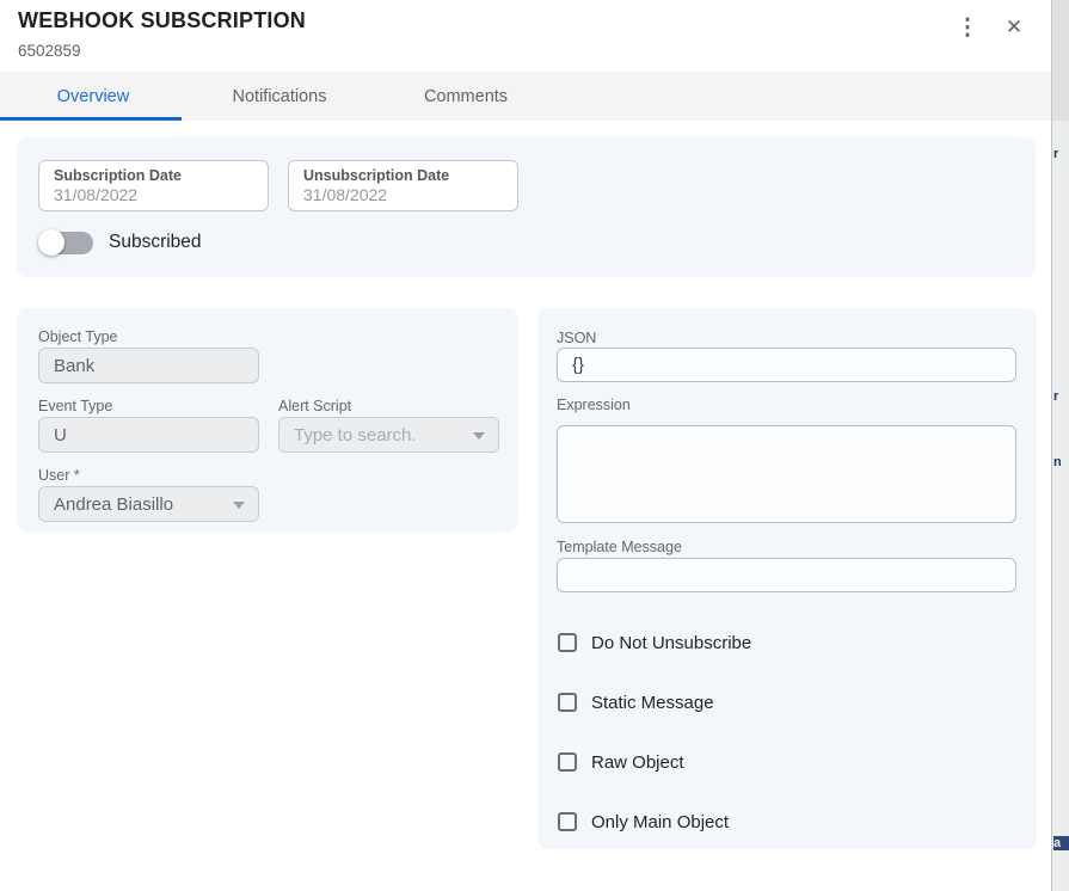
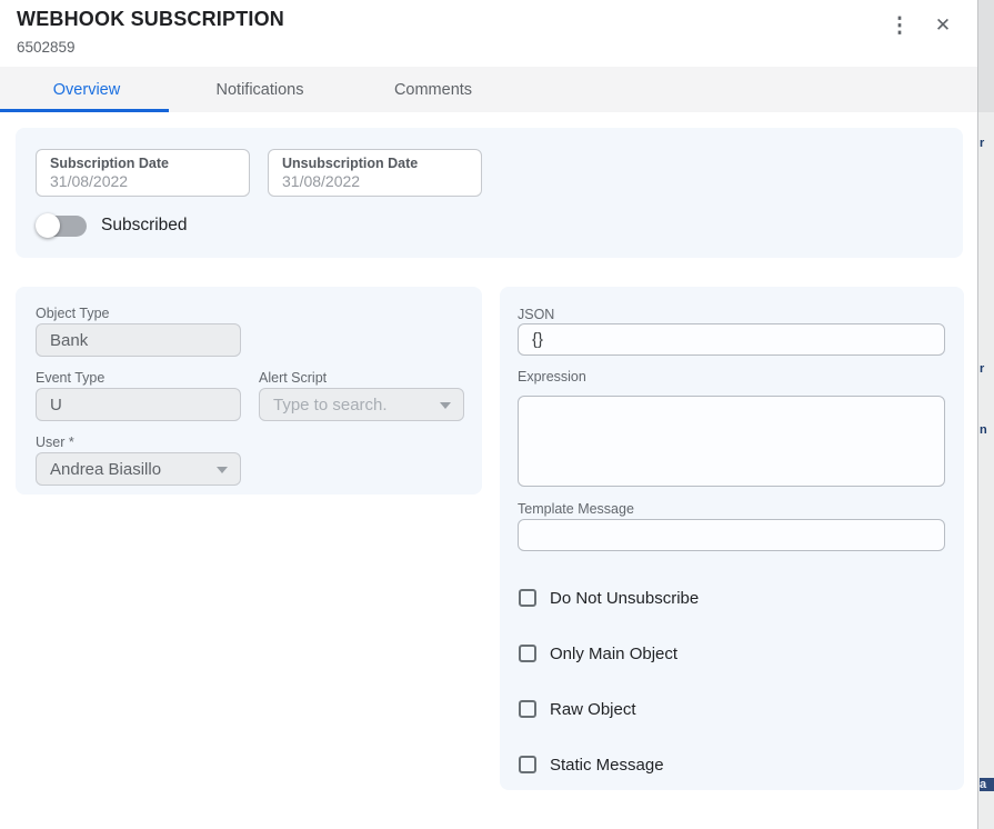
  WEBHOOK SUBSCRIPTION
  6502859
  ⋮
  ✕
  Overview
  Notifications
  Comments
  Subscription Date
  31/08/2022
  Unsubscription Date
  31/08/2022
  Subscribed
  Object Type
  Bank
  Event Type
  U
  Alert Script
  Type to search.
  User *
  Andrea Biasillo
  JSON
  {}
  Expression
  Template Message
  Do Not Unsubscribe
- Static Message
+ Only Main Object
  Raw Object
- Only Main Object
+ Static Message
  r
  r
  n
  a
